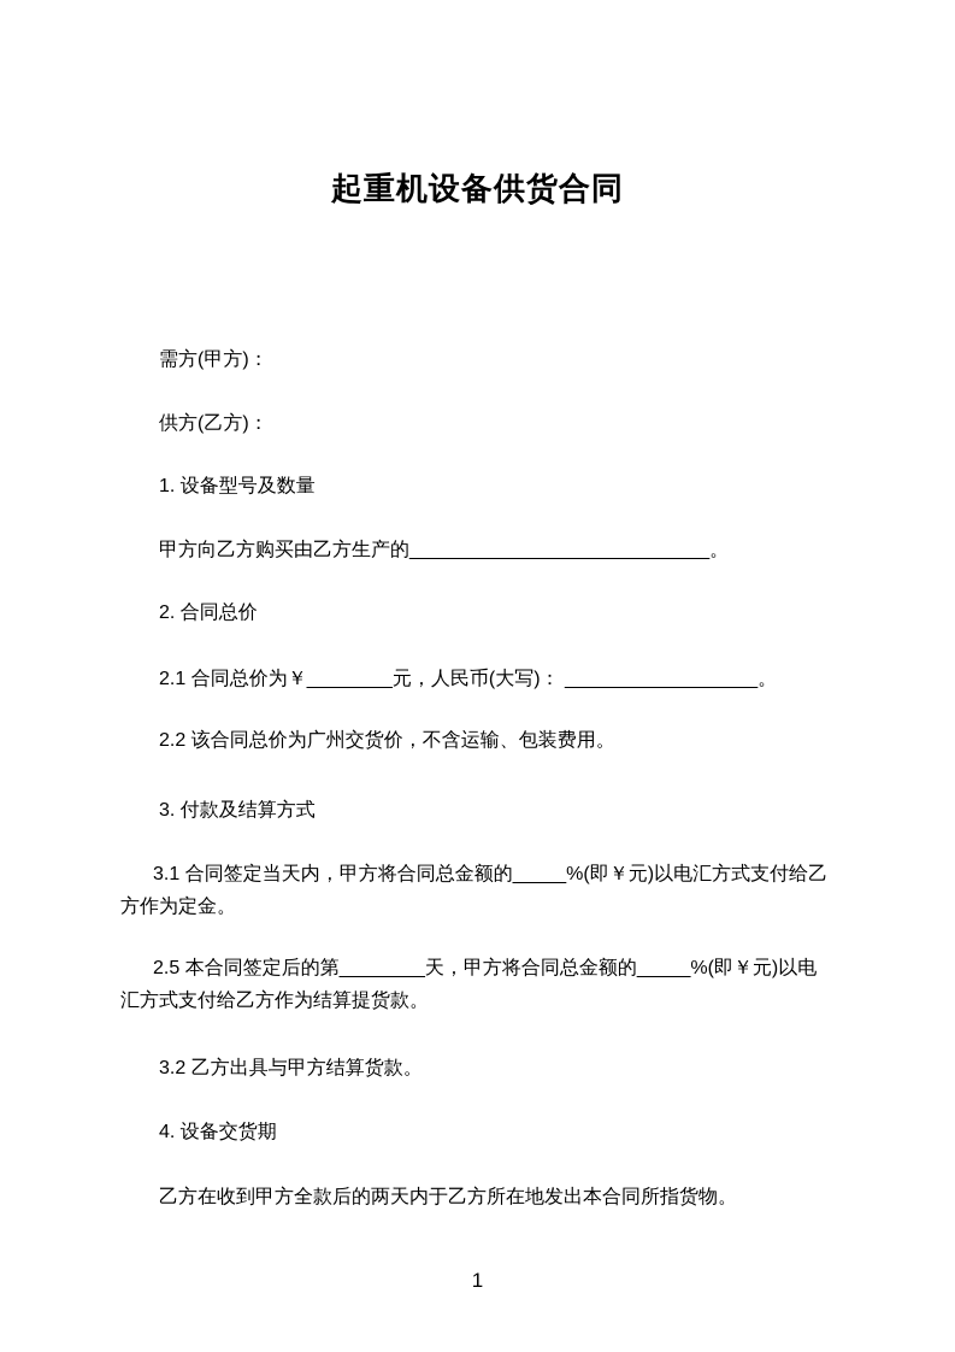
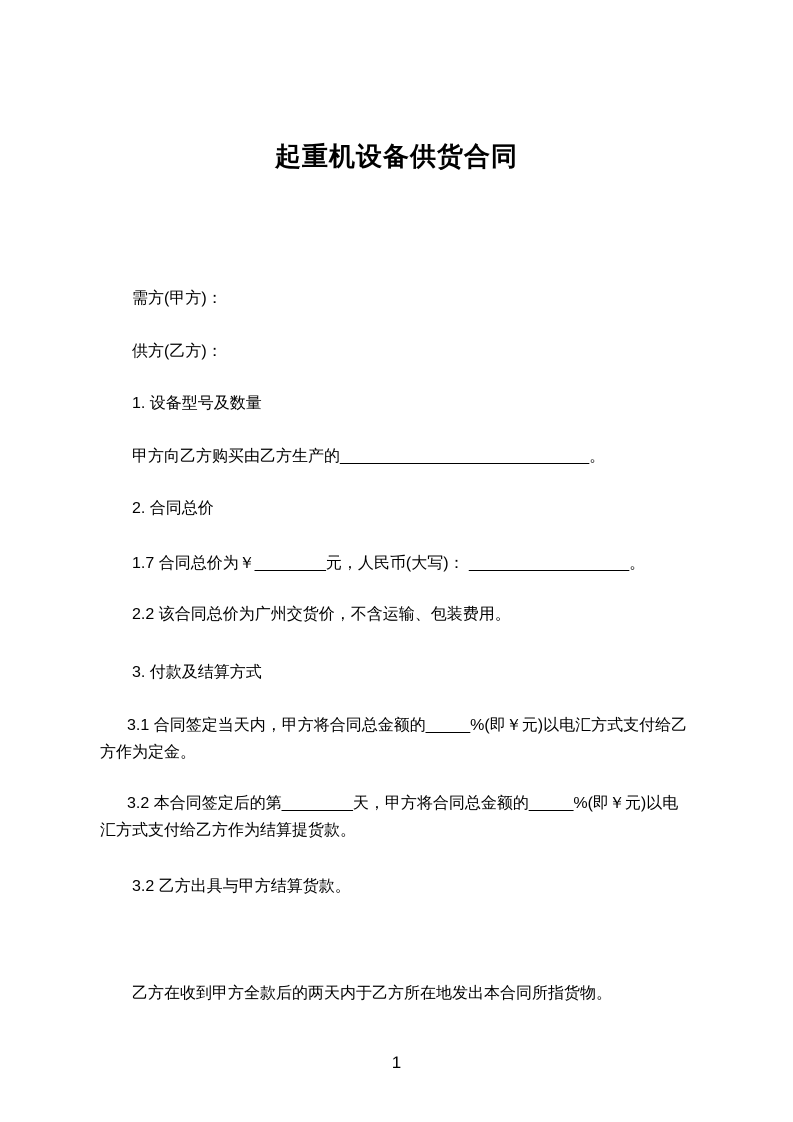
  起重机设备供货合同
  需方(甲方)：
  供方(乙方)：
  1. 设备型号及数量
  甲方向乙方购买由乙方生产的____________________________。
  2. 合同总价
- 2.1 合同总价为￥________元，人民币(大写)： __________________。
+ 1.7 合同总价为￥________元，人民币(大写)： __________________。
  2.2 该合同总价为广州交货价，不含运输、包装费用。
  3. 付款及结算方式
  3.1 合同签定当天内，甲方将合同总金额的_____%(即￥元)以电汇方式支付给乙方作为定金。
- 2.5 本合同签定后的第________天，甲方将合同总金额的_____%(即￥元)以电汇方式支付给乙方作为结算提货款。
+ 3.2 本合同签定后的第________天，甲方将合同总金额的_____%(即￥元)以电汇方式支付给乙方作为结算提货款。
  3.2 乙方出具与甲方结算货款。
- 4. 设备交货期
  乙方在收到甲方全款后的两天内于乙方所在地发出本合同所指货物。
  1
